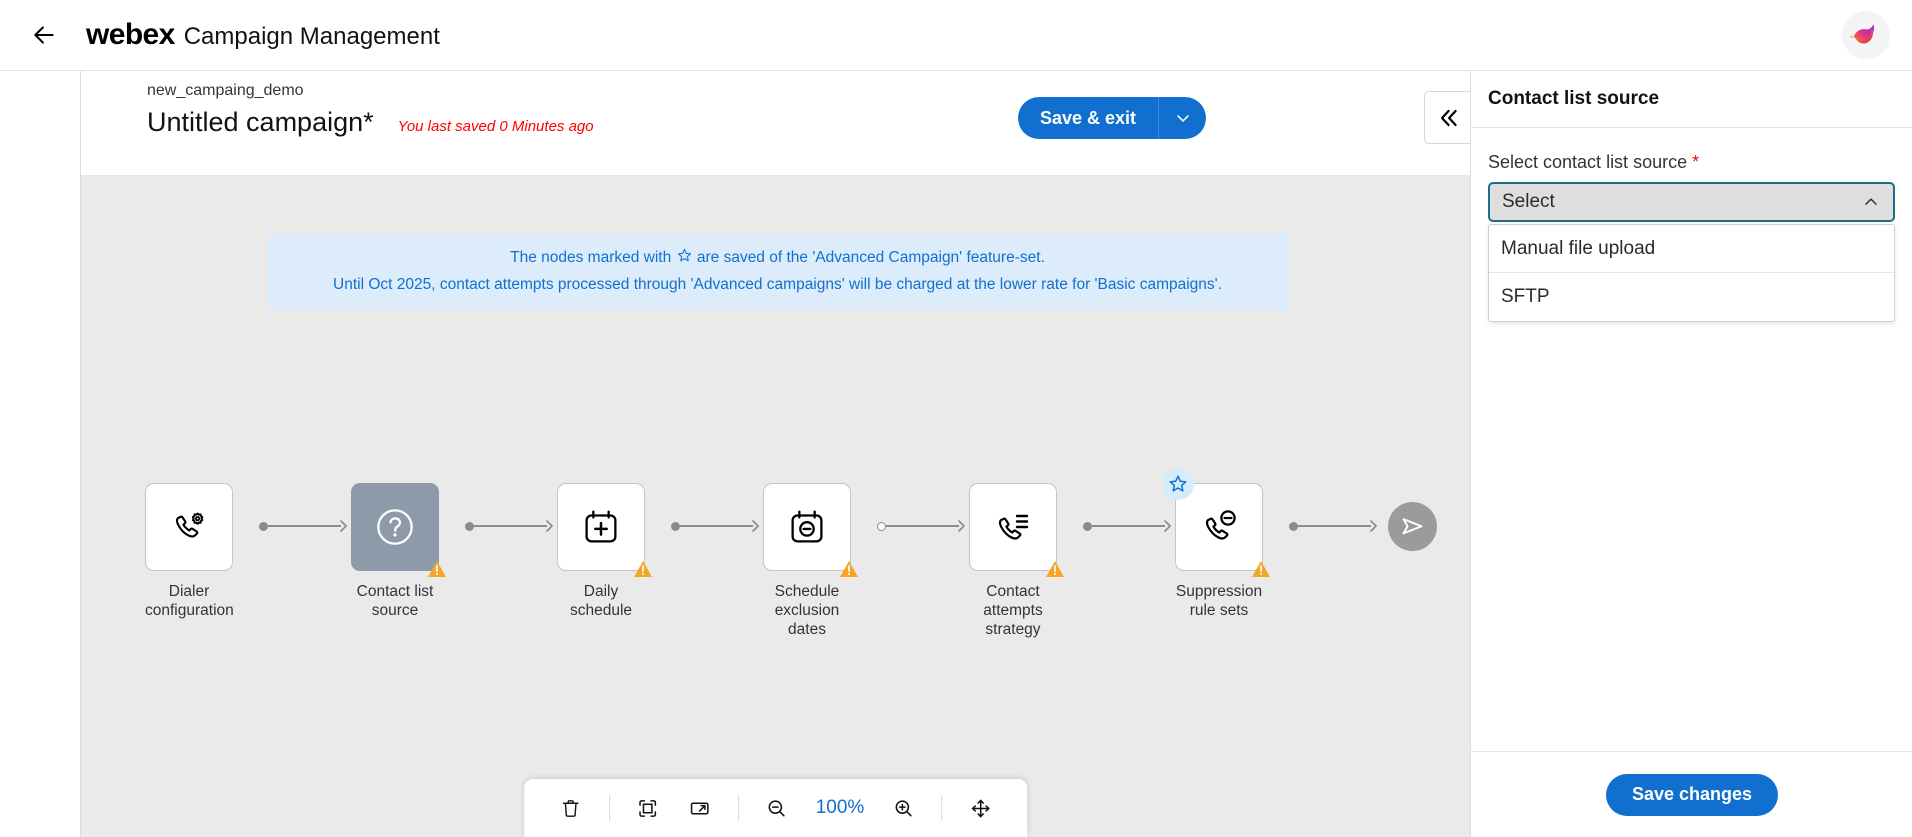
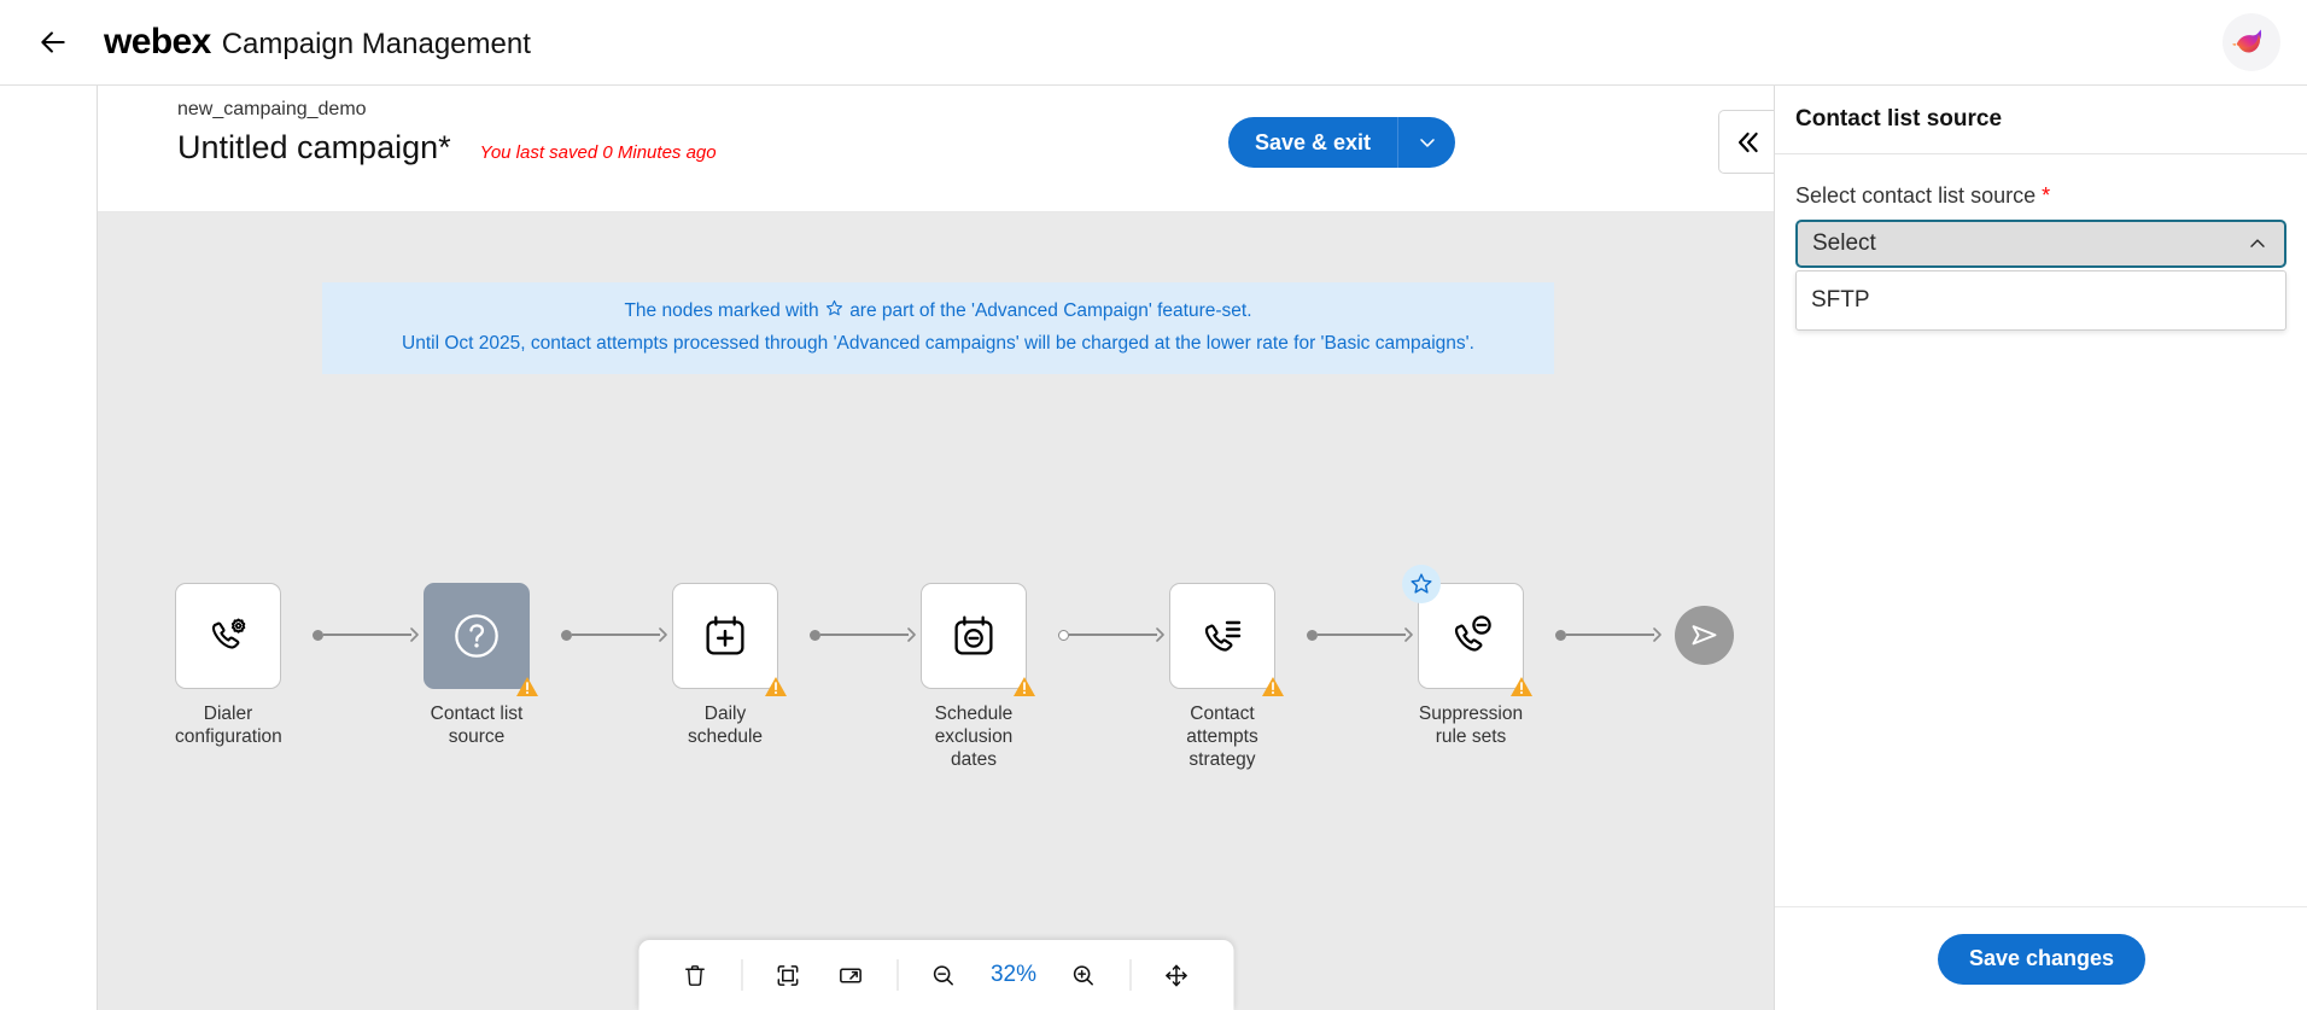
  webex
  Campaign Management
  new_campaing_demo
  Untitled campaign*
  You last saved 0 Minutes ago
  Save & exit
- The nodes marked with are saved of the 'Advanced Campaign' feature-set.
+ The nodes marked with are part of the 'Advanced Campaign' feature-set.
  Until Oct 2025, contact attempts processed through 'Advanced campaigns' will be charged at the lower rate for 'Basic campaigns'.
  Dialer
  configuration
  Contact list
  source
  Daily
  schedule
  Schedule
  exclusion dates
  Contact
  attempts strategy
  Suppression
  rule sets
- 100%
+ 32%
  Contact list source
  Select contact list source *
  Select
- Manual file upload
  SFTP
  Save changes
